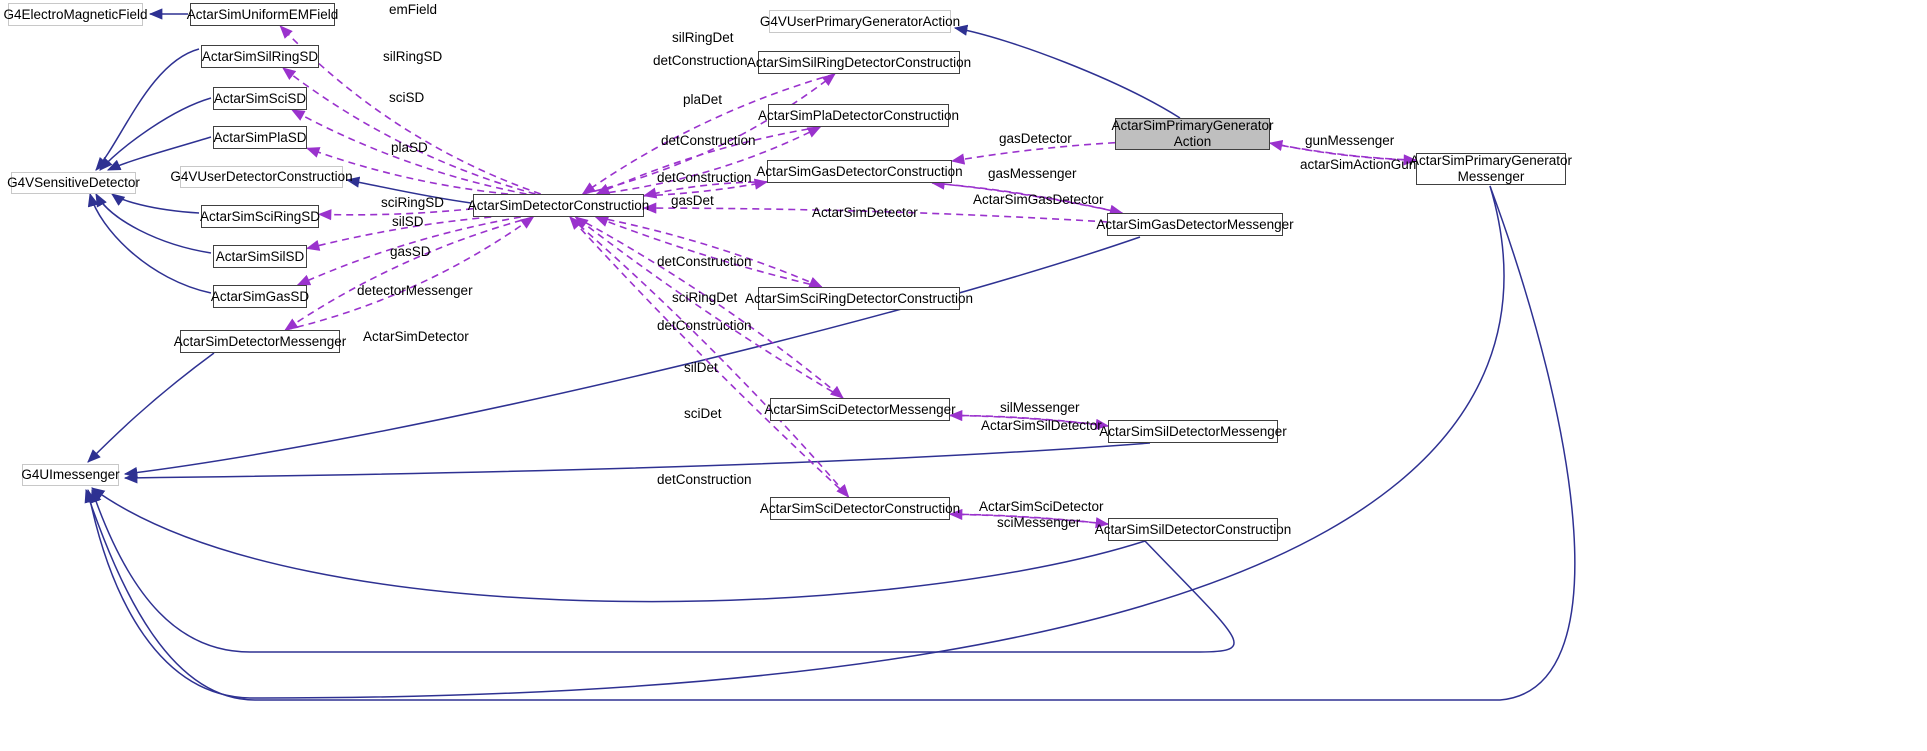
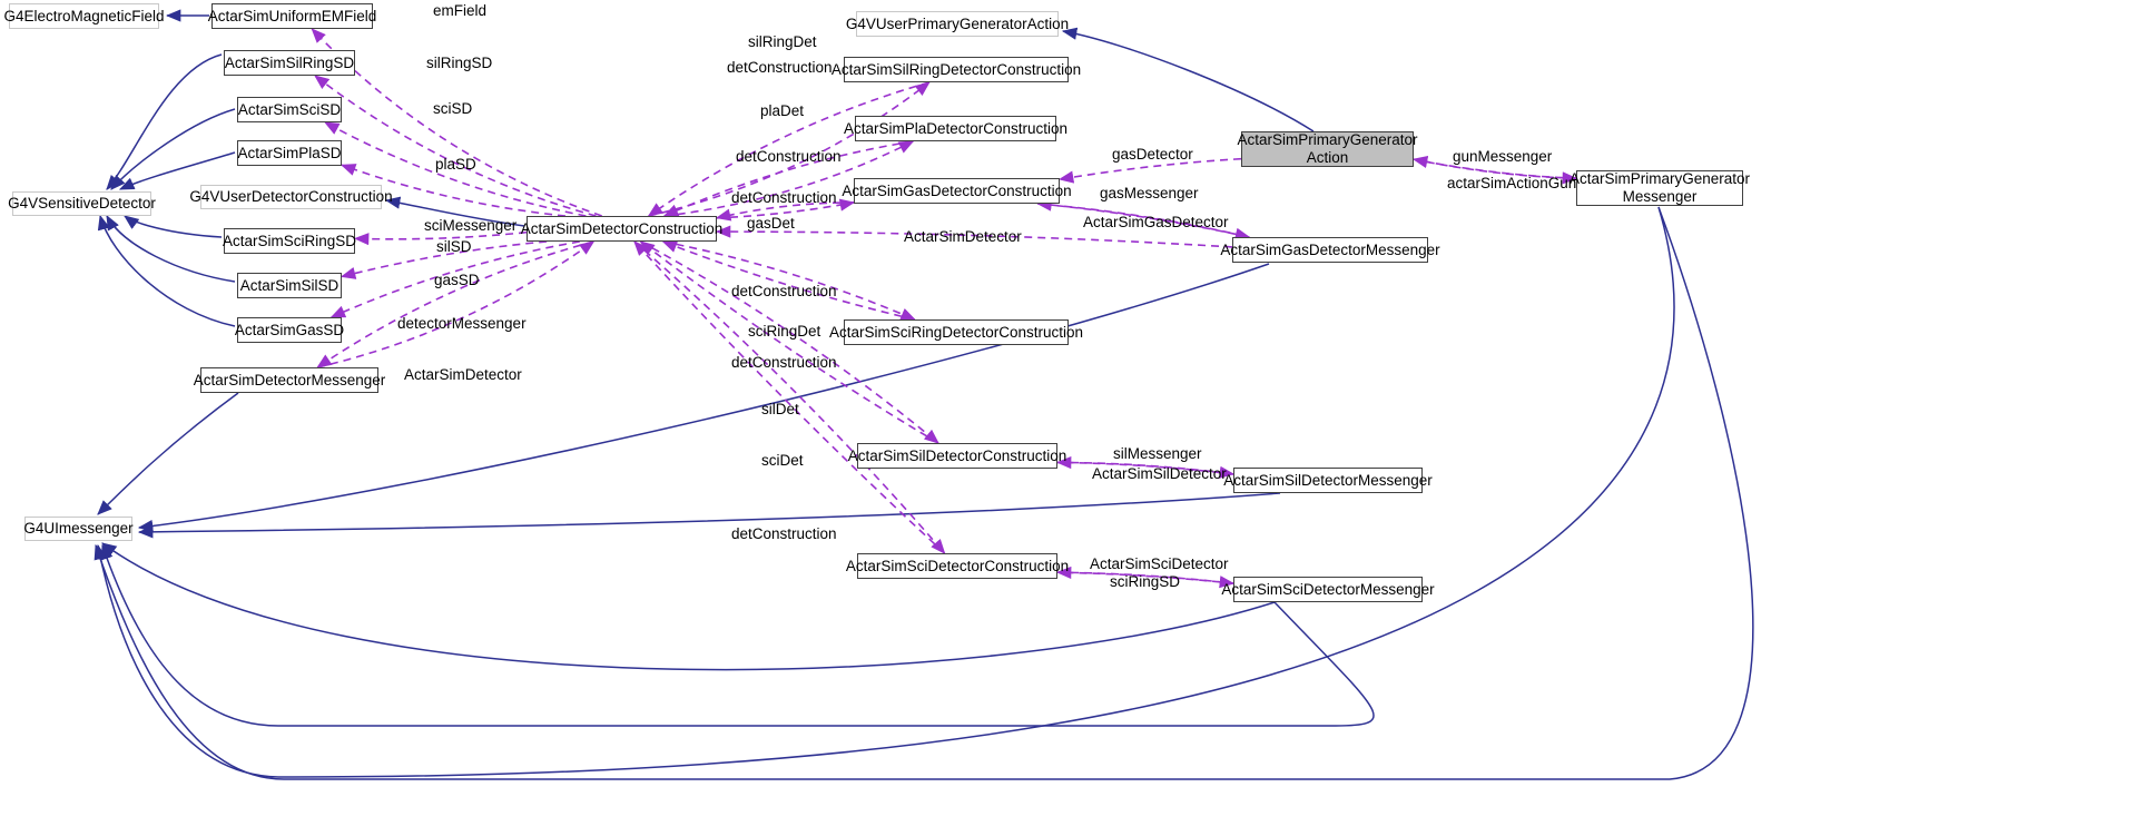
  G4ElectroMagneticField
  ActarSimUniformEMField
  G4VUserPrimaryGeneratorAction
  ActarSimSilRingSD
  ActarSimSilRingDetectorConstruction
  ActarSimSciSD
  ActarSimPlaDetectorConstruction
  ActarSimPlaSD
  ActarSimPrimaryGenerator
  Action
  ActarSimPrimaryGenerator
  Messenger
  ActarSimGasDetectorConstruction
  G4VUserDetectorConstruction
  G4VSensitiveDetector
  ActarSimDetectorConstruction
  ActarSimSciRingSD
  ActarSimGasDetectorMessenger
  ActarSimSilSD
  ActarSimGasSD
  ActarSimSciRingDetectorConstruction
  ActarSimDetectorMessenger
- ActarSimSciDetectorMessenger
+ ActarSimSilDetectorConstruction
  ActarSimSilDetectorMessenger
  G4UImessenger
  ActarSimSciDetectorConstruction
- ActarSimSilDetectorConstruction
+ ActarSimSciDetectorMessenger
  emField
  silRingDet
  silRingSD
  detConstruction
  sciSD
  plaDet
  detConstruction
  gasDetector
  gunMessenger
  plaSD
  actarSimActionGun
  gasMessenger
  detConstruction
- sciRingSD
+ sciMessenger
  gasDet
  ActarSimGasDetector
  silSD
  ActarSimDetector
  gasSD
  detConstruction
  detectorMessenger
  sciRingDet
  detConstruction
  ActarSimDetector
  silDet
  silMessenger
  sciDet
  ActarSimSilDetector
  detConstruction
  ActarSimSciDetector
- sciMessenger
+ sciRingSD
